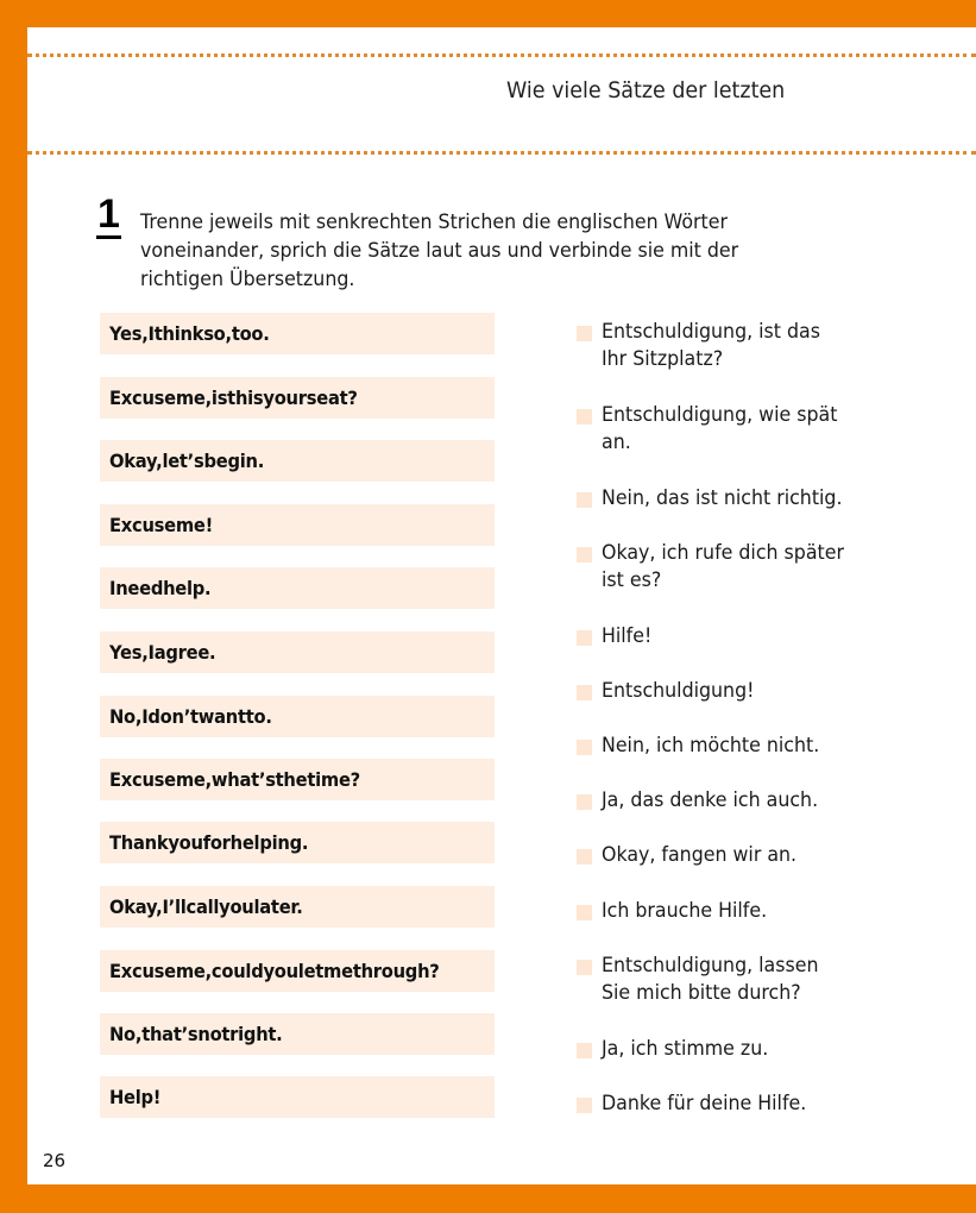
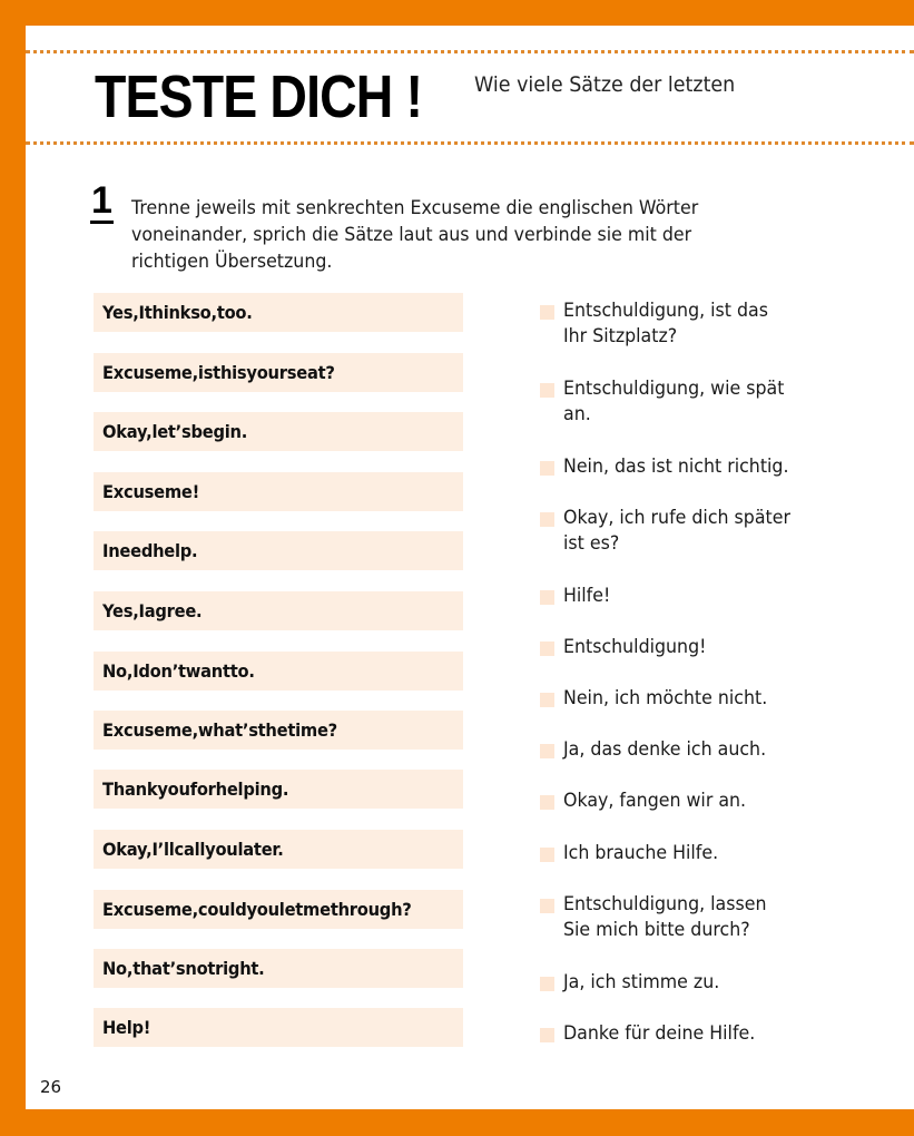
+ TESTE DICH !
  Wie viele Sätze der letzten
  1
- Trenne jeweils mit senkrechten Strichen die englischen Wörter
+ Trenne jeweils mit senkrechten Excuseme die englischen Wörter
  voneinander, sprich die Sätze laut aus und verbinde sie mit der
  richtigen Übersetzung.
  Yes,Ithinkso,too.
  Excuseme,isthisyourseat?
  Okay,let’sbegin.
  Excuseme!
  Ineedhelp.
  Yes,Iagree.
  No,Idon’twantto.
  Excuseme,what’sthetime?
  Thankyouforhelping.
  Okay,I’llcallyoulater.
  Excuseme,couldyouletmethrough?
  No,that’snotright.
  Help!
  Entschuldigung, ist das
  Ihr Sitzplatz?
  Entschuldigung, wie spät
  an.
  Nein, das ist nicht richtig.
  Okay, ich rufe dich später
  ist es?
  Hilfe!
  Entschuldigung!
  Nein, ich möchte nicht.
  Ja, das denke ich auch.
  Okay, fangen wir an.
  Ich brauche Hilfe.
  Entschuldigung, lassen
  Sie mich bitte durch?
  Ja, ich stimme zu.
  Danke für deine Hilfe.
  26
